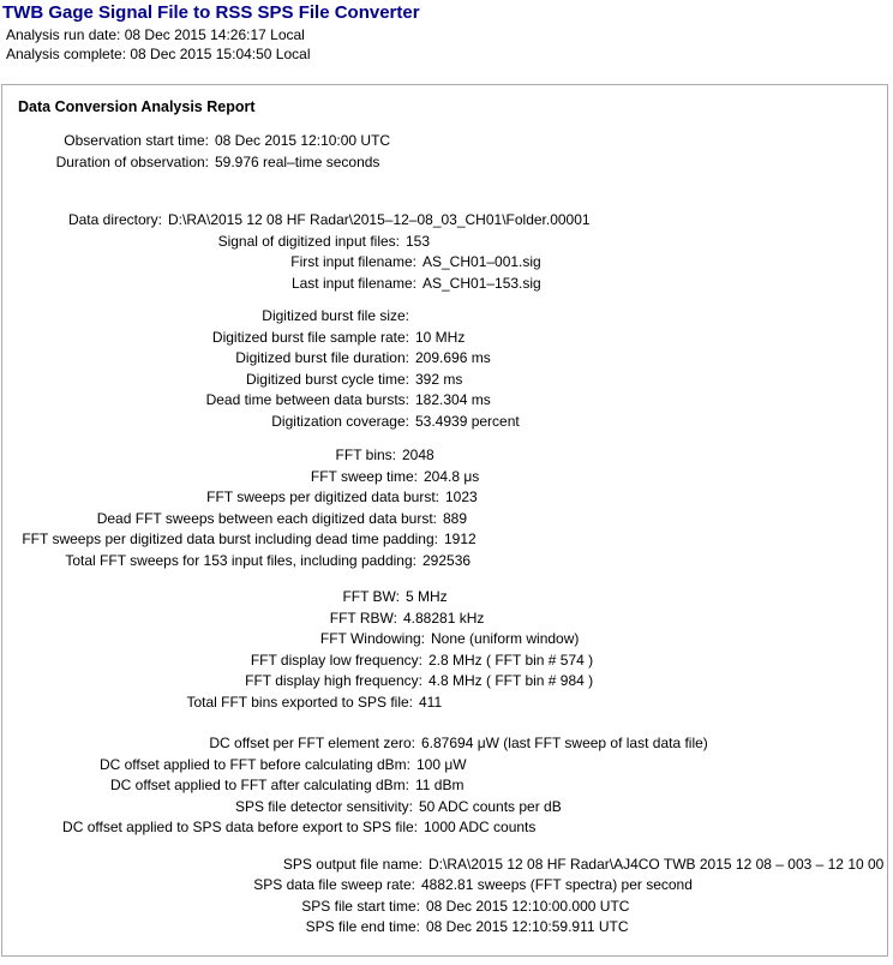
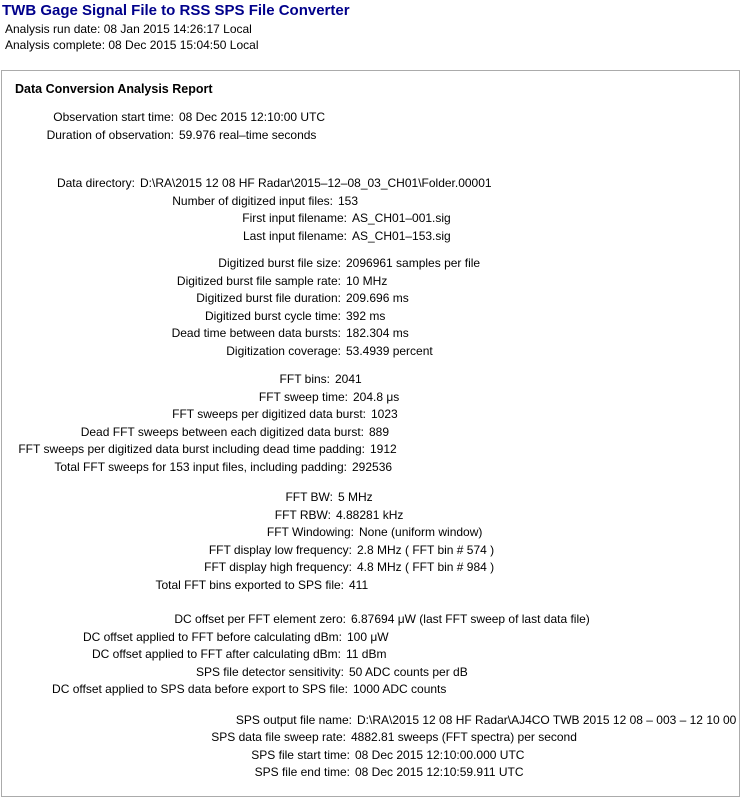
  TWB Gage Signal File to RSS SPS File Converter
- Analysis run date: 08 Dec 2015 14:26:17 Local
+ Analysis run date: 08 Jan 2015 14:26:17 Local
  Analysis complete: 08 Dec 2015 15:04:50 Local
  Data Conversion Analysis Report
  Observation start time:
  08 Dec 2015 12:10:00 UTC
  Duration of observation:
  59.976 real–time seconds
  Data directory:
  D:\RA\2015 12 08 HF Radar\2015–12–08_03_CH01\Folder.00001
- Signal of digitized input files:
+ Number of digitized input files:
  153
  First input filename:
  AS_CH01–001.sig
  Last input filename:
  AS_CH01–153.sig
  Digitized burst file size:
+ 2096961 samples per file
  Digitized burst file sample rate:
  10 MHz
  Digitized burst file duration:
  209.696 ms
  Digitized burst cycle time:
  392 ms
  Dead time between data bursts:
  182.304 ms
  Digitization coverage:
  53.4939 percent
  FFT bins:
- 2048
+ 2041
  FFT sweep time:
  204.8 μs
  FFT sweeps per digitized data burst:
  1023
  Dead FFT sweeps between each digitized data burst:
  889
  FFT sweeps per digitized data burst including dead time padding:
  1912
  Total FFT sweeps for 153 input files, including padding:
  292536
  FFT BW:
  5 MHz
  FFT RBW:
  4.88281 kHz
  FFT Windowing:
  None (uniform window)
  FFT display low frequency:
  2.8 MHz ( FFT bin # 574 )
  FFT display high frequency:
  4.8 MHz ( FFT bin # 984 )
  Total FFT bins exported to SPS file:
  411
  DC offset per FFT element zero:
  6.87694 μW (last FFT sweep of last data file)
  DC offset applied to FFT before calculating dBm:
  100 μW
  DC offset applied to FFT after calculating dBm:
  11 dBm
  SPS file detector sensitivity:
  50 ADC counts per dB
  DC offset applied to SPS data before export to SPS file:
  1000 ADC counts
  SPS output file name:
  D:\RA\2015 12 08 HF Radar\AJ4CO TWB 2015 12 08 – 003 – 12 10 00
  SPS data file sweep rate:
  4882.81 sweeps (FFT spectra) per second
  SPS file start time:
  08 Dec 2015 12:10:00.000 UTC
  SPS file end time:
  08 Dec 2015 12:10:59.911 UTC
